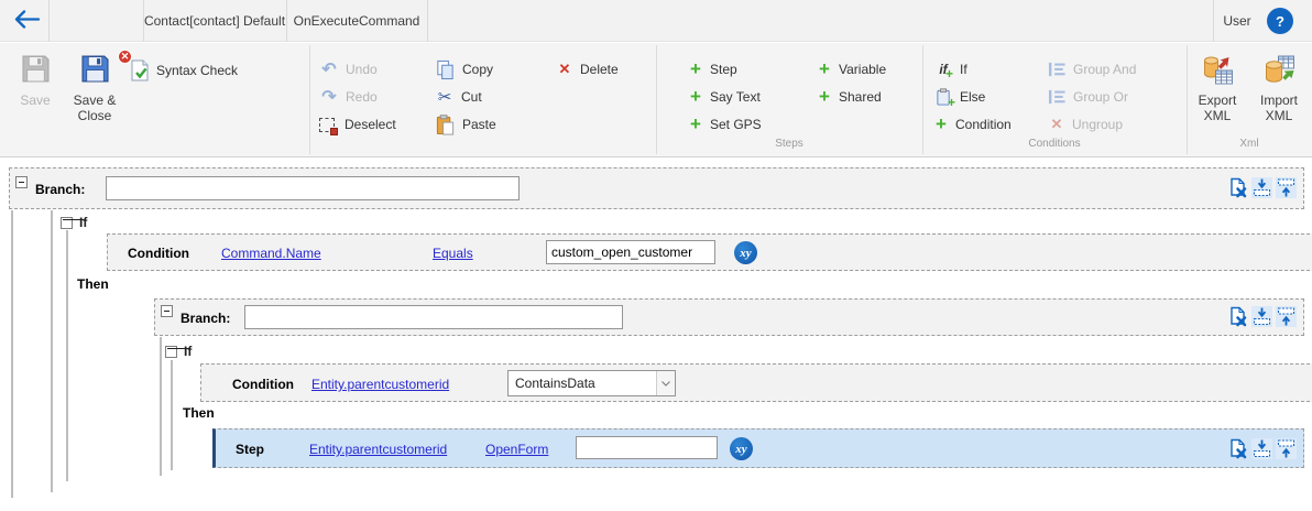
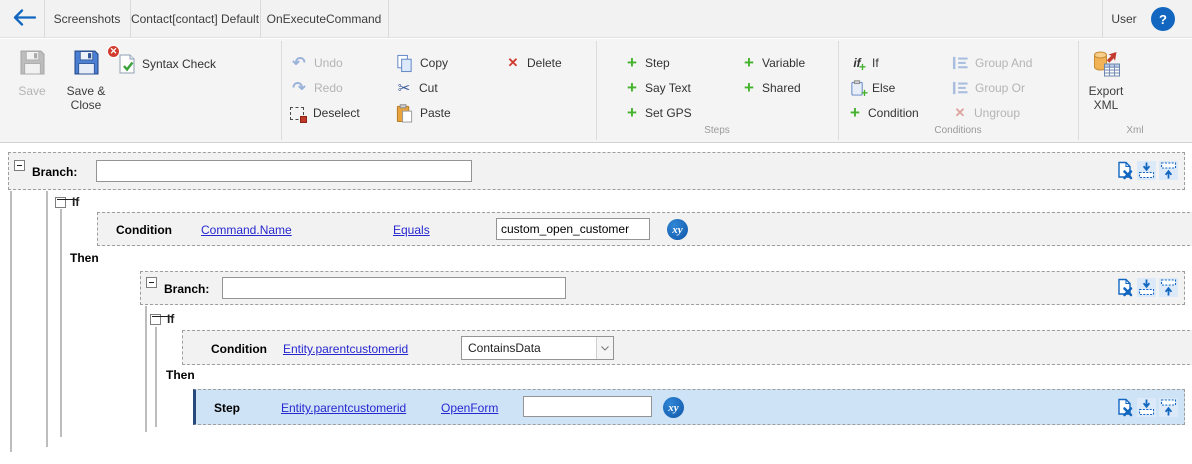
+ Screenshots
  Contact[contact] Default
  OnExecuteCommand
  User
  ?
  Save
  ✕
  Save & Close
  Syntax Check
  ↶
  Undo
  ↷
  Redo
  Deselect
  Copy
  ✂
  Cut
  Paste
  ✕
  Delete
  +
  Step
  +
  Say Text
  +
  Set GPS
  +
  Variable
  +
  Shared
  Steps
  if
  +
  If
  +
  Else
  +
  Condition
  Group And
  Group Or
  ✕
  Ungroup
  Conditions
  Export XML
- Import XML
  Xml
  Branch:
  If
  Condition
  Command.Name
  Equals
  custom_open_customer
  xy
  Then
  Branch:
  If
  Condition
  Entity.parentcustomerid
  ContainsData
  Then
  Step
  Entity.parentcustomerid
  OpenForm
  xy
